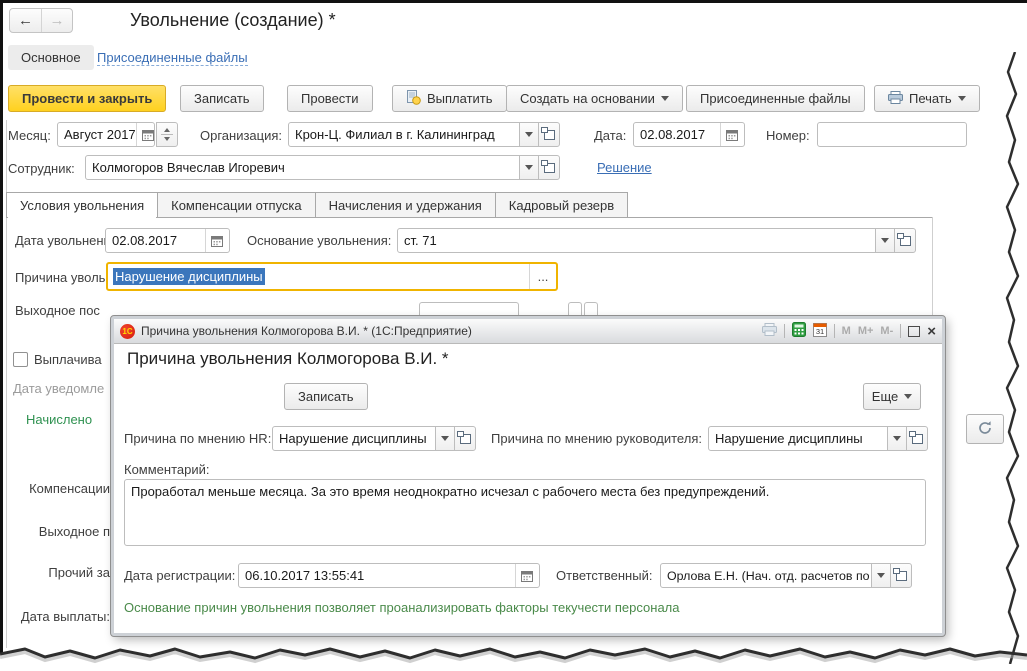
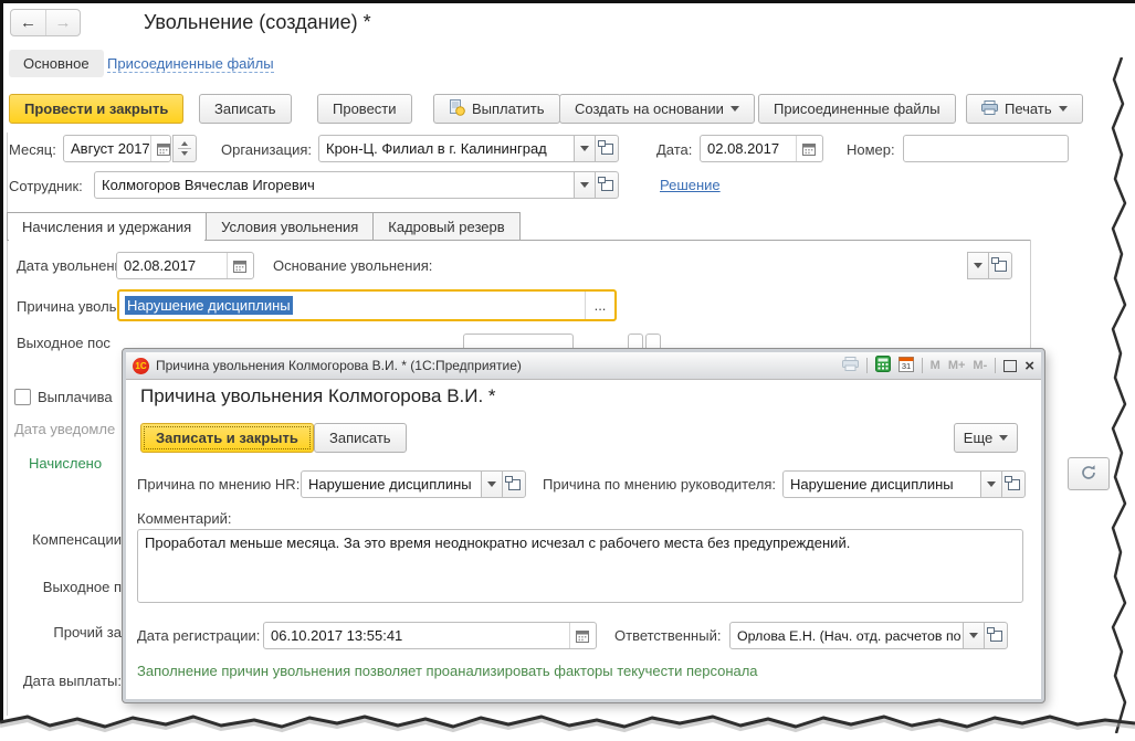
  ←
  →
  Увольнение (создание) *
  Основное
  Присоединенные файлы
  Провести и закрыть
  Записать
  Провести
  Выплатить
  Создать на основании
  Присоединенные файлы
  Печать
  Месяц:
  Август 2017
  Организация:
  Крон-Ц. Филиал в г. Калининград
  Дата:
  02.08.2017
  Номер:
  Сотрудник:
  Колмогоров Вячеслав Игоревич
  Решение
- Условия увольнения
+ Начисления и удержания
- Компенсации отпуска
- Начисления и удержания
+ Условия увольнения
  Кадровый резерв
  Дата увольнен
  02.08.2017
  Основание увольнения:
- ст. 71
  Нарушение дисциплины
  ...
  Выходное пос
  Выплачива
  Дата уведомле
  Начислено
  Компенсации
  Выходное п
  Прочий за
  Дата выплаты:
  1С
  Причина увольнения Колмогорова В.И. * (1С:Предприятие)
  31
  M
  M+
  M-
  ×
  Причина увольнения Колмогорова В.И. *
+ Записать и закрыть
  Записать
  Еще
  Причина по мнению HR:
  Нарушение дисциплины
  Причина по мнению руководителя:
  Нарушение дисциплины
  Комментарий:
  Проработал меньше месяца. За это время неоднократно исчезал с рабочего места без предупреждений.
  Дата регистрации:
  06.10.2017 13:55:41
  Ответственный:
  Орлова Е.Н. (Нач. отд. расчетов по
- Основание причин увольнения позволяет проанализировать факторы текучести персонала
+ Заполнение причин увольнения позволяет проанализировать факторы текучести персонала
